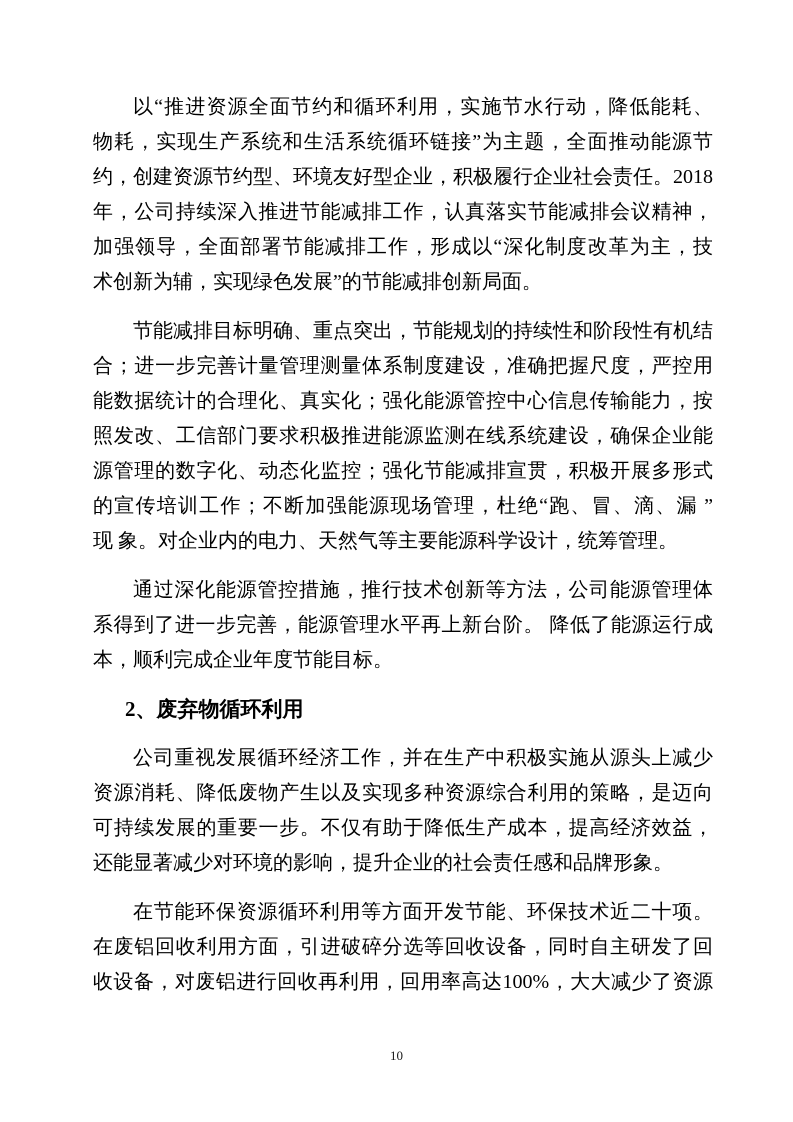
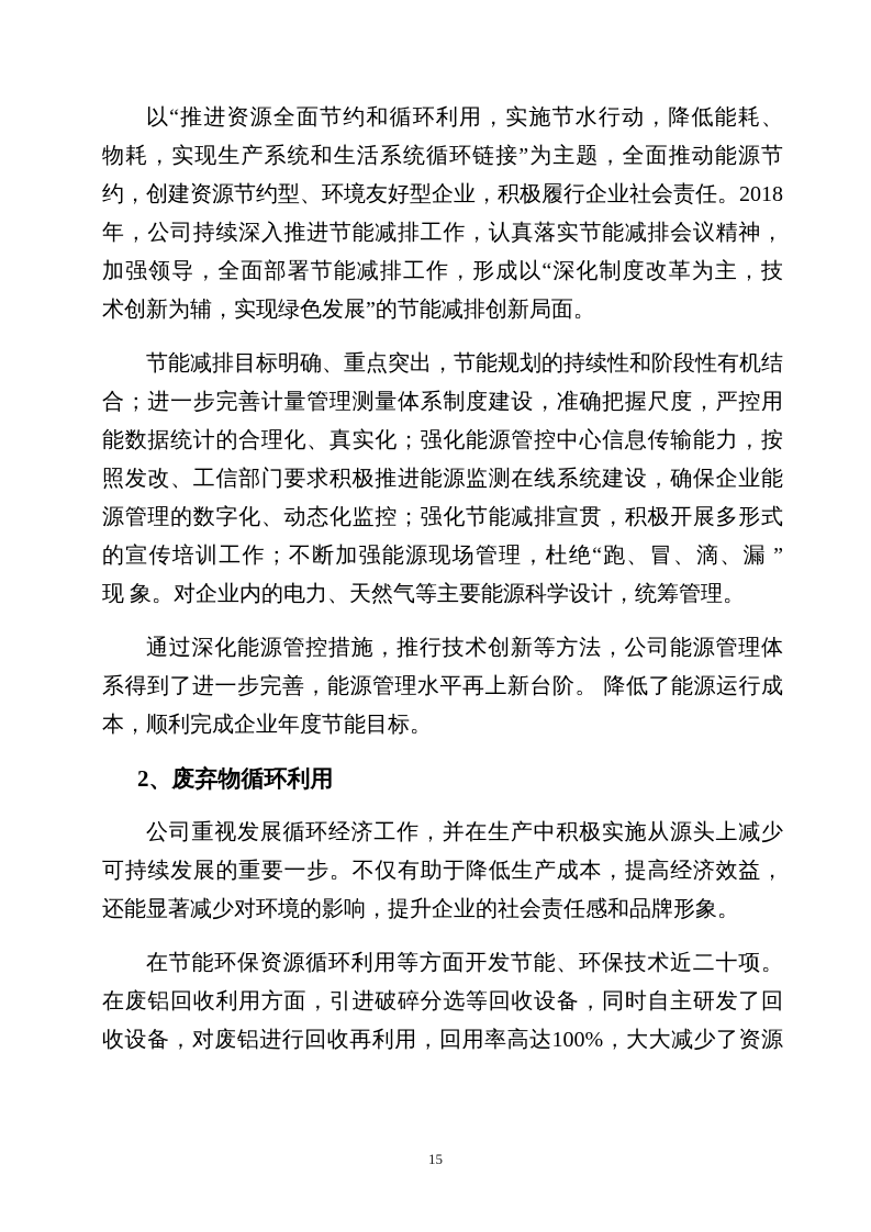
  以“推进资源全面节约和循环利用，实施节水行动，降低能耗、
  物耗，实现生产系统和生活系统循环链接”为主题，全面推动能源节
  约，创建资源节约型、环境友好型企业，积极履行企业社会责任。2018
  年，公司持续深入推进节能减排工作，认真落实节能减排会议精神，
  加强领导，全面部署节能减排工作，形成以“深化制度改革为主，技
  术创新为辅，实现绿色发展”的节能减排创新局面。
  节能减排目标明确、重点突出，节能规划的持续性和阶段性有机结
  合；进一步完善计量管理测量体系制度建设，准确把握尺度，严控用
  能数据统计的合理化、真实化；强化能源管控中心信息传输能力，按
  照发改、工信部门要求积极推进能源监测在线系统建设，确保企业能
  源管理的数字化、动态化监控；强化节能减排宣贯，积极开展多形式
  的宣传培训工作；不断加强能源现场管理，杜绝“跑、冒、滴、漏 ”
  现 象。对企业内的电力、天然气等主要能源科学设计，统筹管理。
  通过深化能源管控措施，推行技术创新等方法，公司能源管理体
  系得到了进一步完善，能源管理水平再上新台阶。 降低了能源运行成
  本，顺利完成企业年度节能目标。
  2、废弃物循环利用
  公司重视发展循环经济工作，并在生产中积极实施从源头上减少
- 资源消耗、降低废物产生以及实现多种资源综合利用的策略，是迈向
  可持续发展的重要一步。不仅有助于降低生产成本，提高经济效益，
  还能显著减少对环境的影响，提升企业的社会责任感和品牌形象。
  在节能环保资源循环利用等方面开发节能、环保技术近二十项。
  在废铝回收利用方面，引进破碎分选等回收设备，同时自主研发了回
  收设备，对废铝进行回收再利用，回用率高达100%，大大减少了资源
- 10
+ 15
